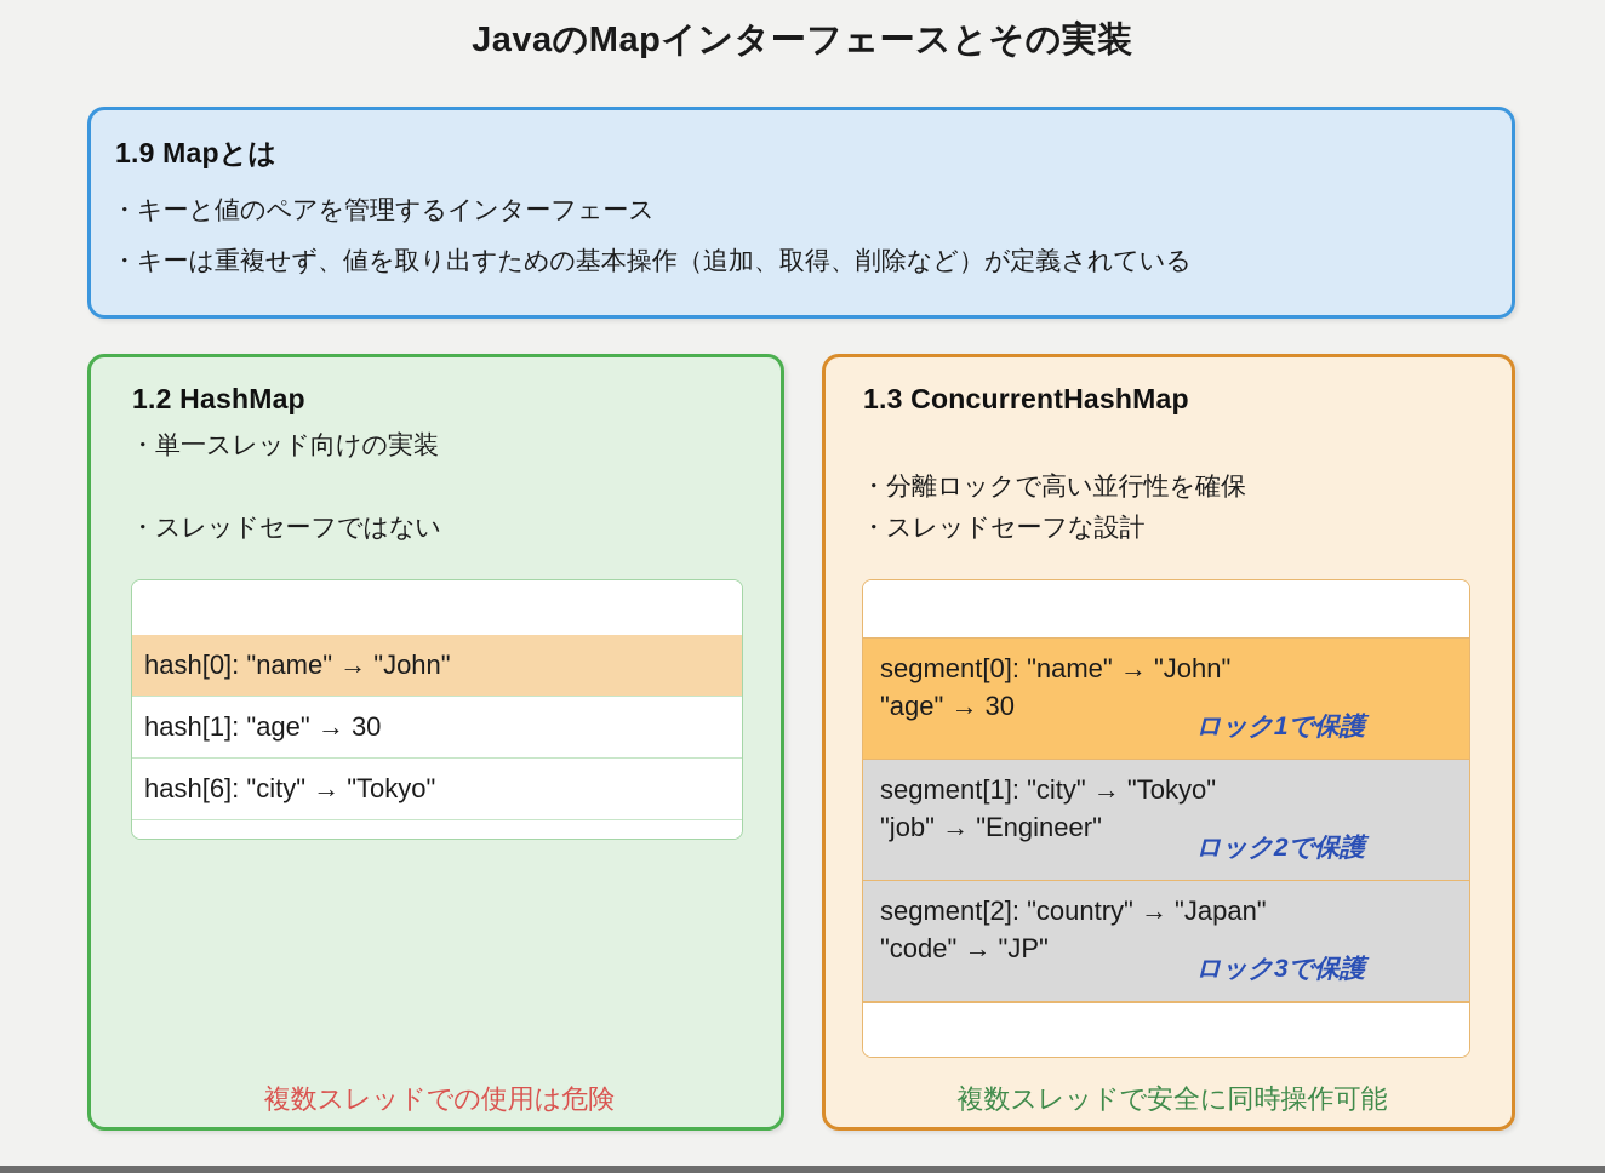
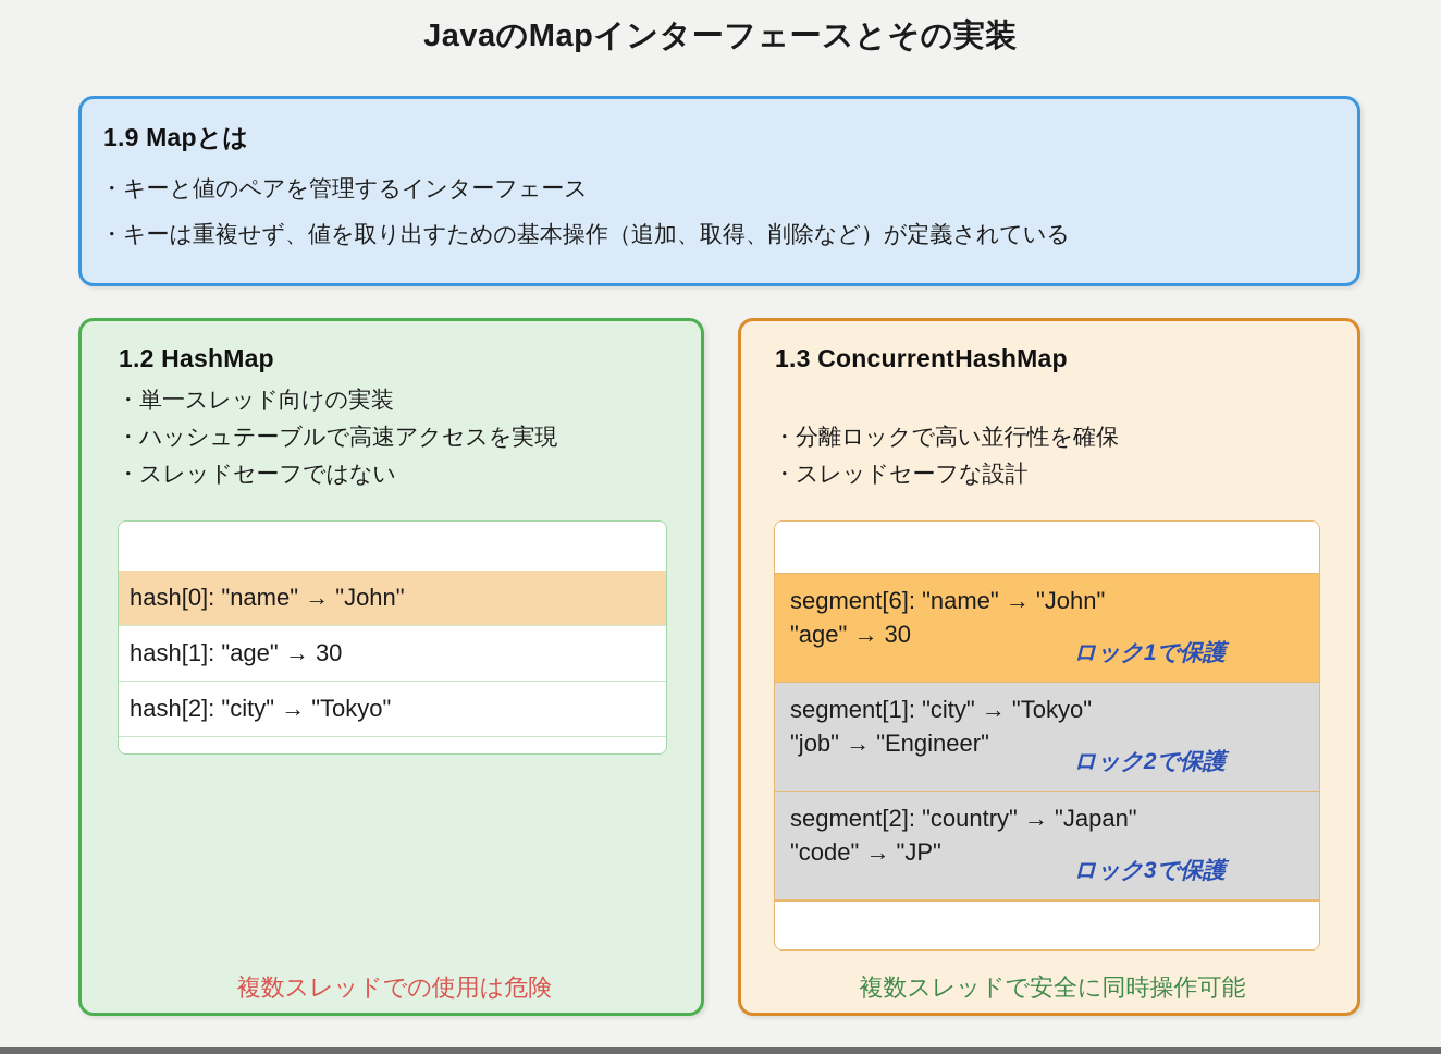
  JavaのMapインターフェースとその実装
  1.9 Mapとは
  ・キーと値のペアを管理するインターフェース
  ・キーは重複せず、値を取り出すための基本操作（追加、取得、削除など）が定義されている
  1.2 HashMap
  ・単一スレッド向けの実装
+ ・ハッシュテーブルで高速アクセスを実現
  ・スレッドセーフではない
  hash[0]: "name" → "John"
  hash[1]: "age" → 30
- hash[6]: "city" → "Tokyo"
+ hash[2]: "city" → "Tokyo"
  複数スレッドでの使用は危険
  1.3 ConcurrentHashMap
  ・分離ロックで高い並行性を確保
  ・スレッドセーフな設計
- segment[0]: "name" → "John"
+ segment[6]: "name" → "John"
  "age" → 30
  ロック1で保護
  segment[1]: "city" → "Tokyo"
  "job" → "Engineer"
  ロック2で保護
  segment[2]: "country" → "Japan"
  "code" → "JP"
  ロック3で保護
  複数スレッドで安全に同時操作可能
